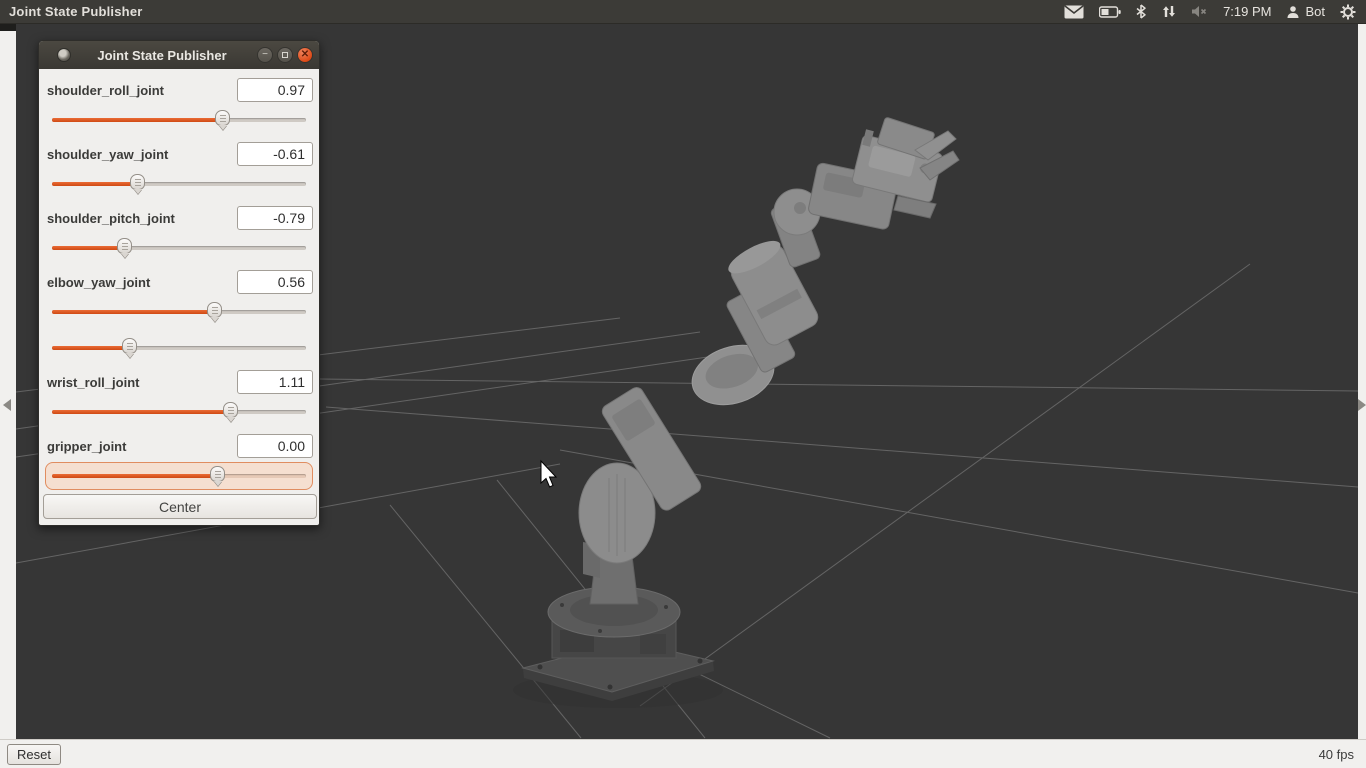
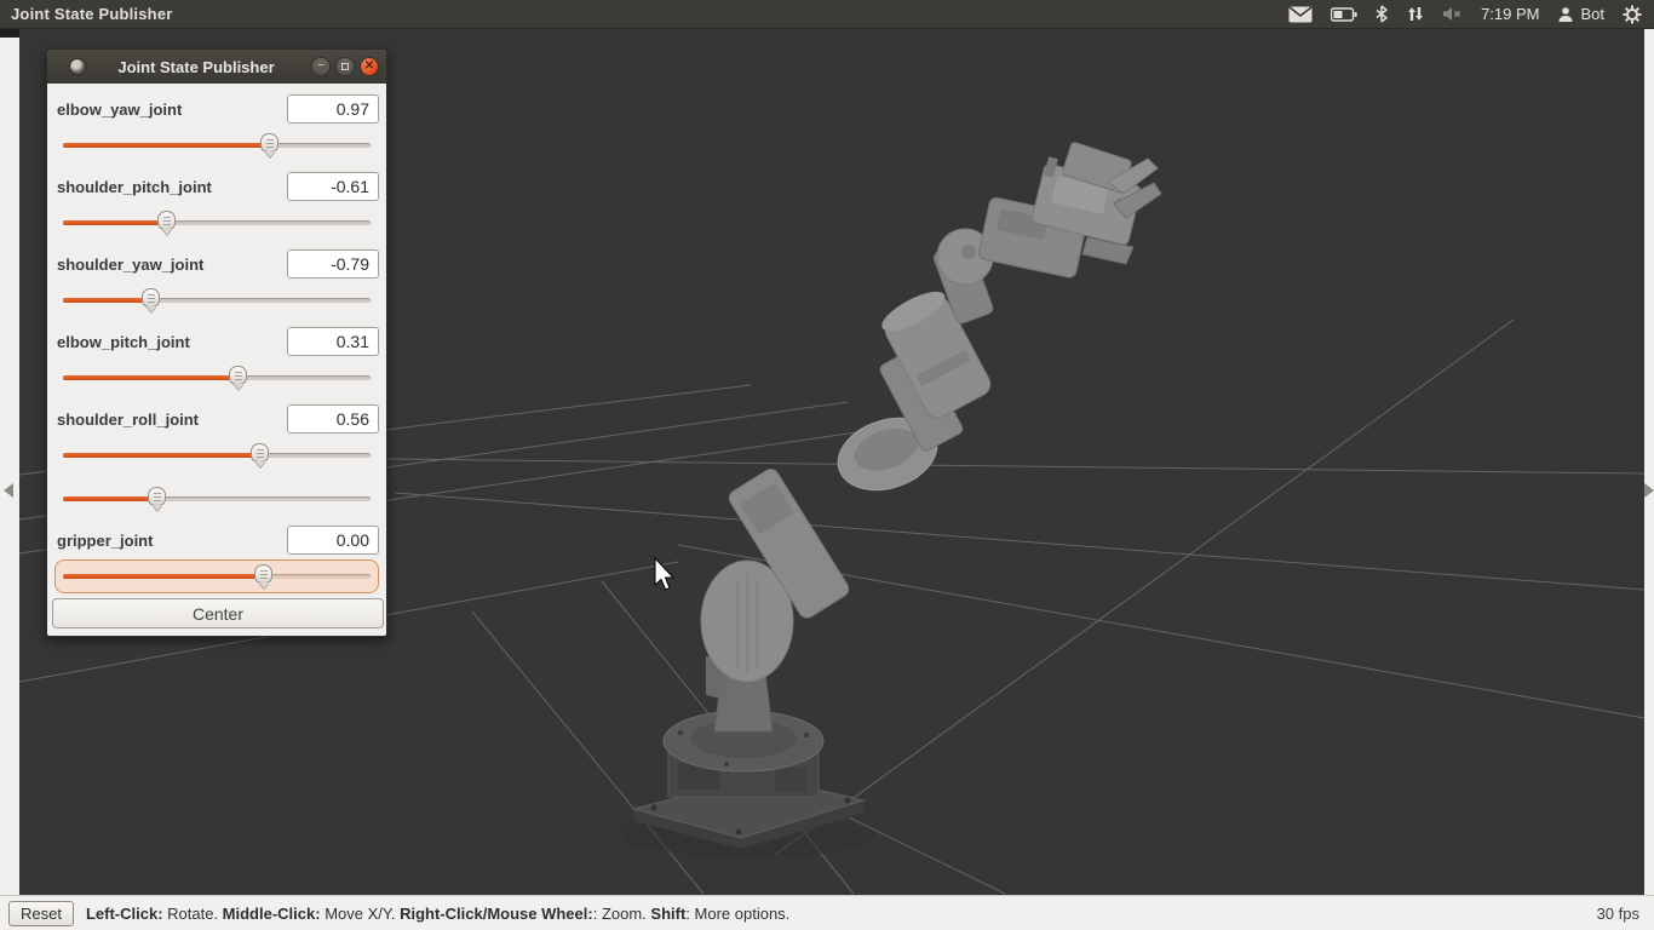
  Joint State Publisher
  7:19 PM
  Bot
  Joint State Publisher
  −
  ✕
- shoulder_roll_joint
+ elbow_yaw_joint
  0.97
- shoulder_yaw_joint
+ shoulder_pitch_joint
  -0.61
- shoulder_pitch_joint
+ shoulder_yaw_joint
  -0.79
+ elbow_pitch_joint
+ 0.31
- elbow_yaw_joint
+ shoulder_roll_joint
  0.56
- wrist_roll_joint
- 1.11
  gripper_joint
  0.00
  Center
  Reset
+ Left-Click: Rotate. Middle-Click: Move X/Y. Right-Click/Mouse Wheel:: Zoom. Shift: More options.
- 40 fps
+ 30 fps
